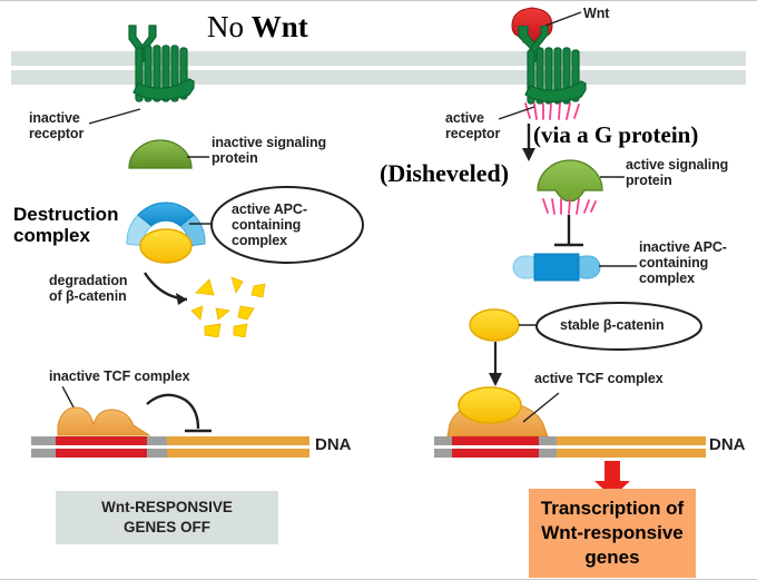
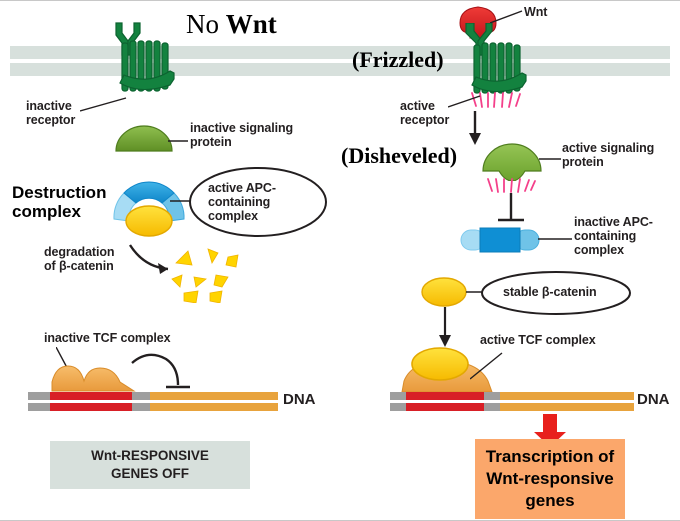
  No Wnt
  inactive
  receptor
  inactive signaling
  protein
  Destruction
  complex
  active APC-
  containing
  complex
  degradation
  of β-catenin
  inactive TCF complex
  DNA
  Wnt-RESPONSIVE
  GENES OFF
  Wnt
+ (Frizzled)
  active
  receptor
- (via a G protein)
  (Disheveled)
  active signaling
  protein
  inactive APC-
  containing
  complex
  stable β-catenin
  active TCF complex
  DNA
  Transcription of
  Wnt-responsive
  genes
